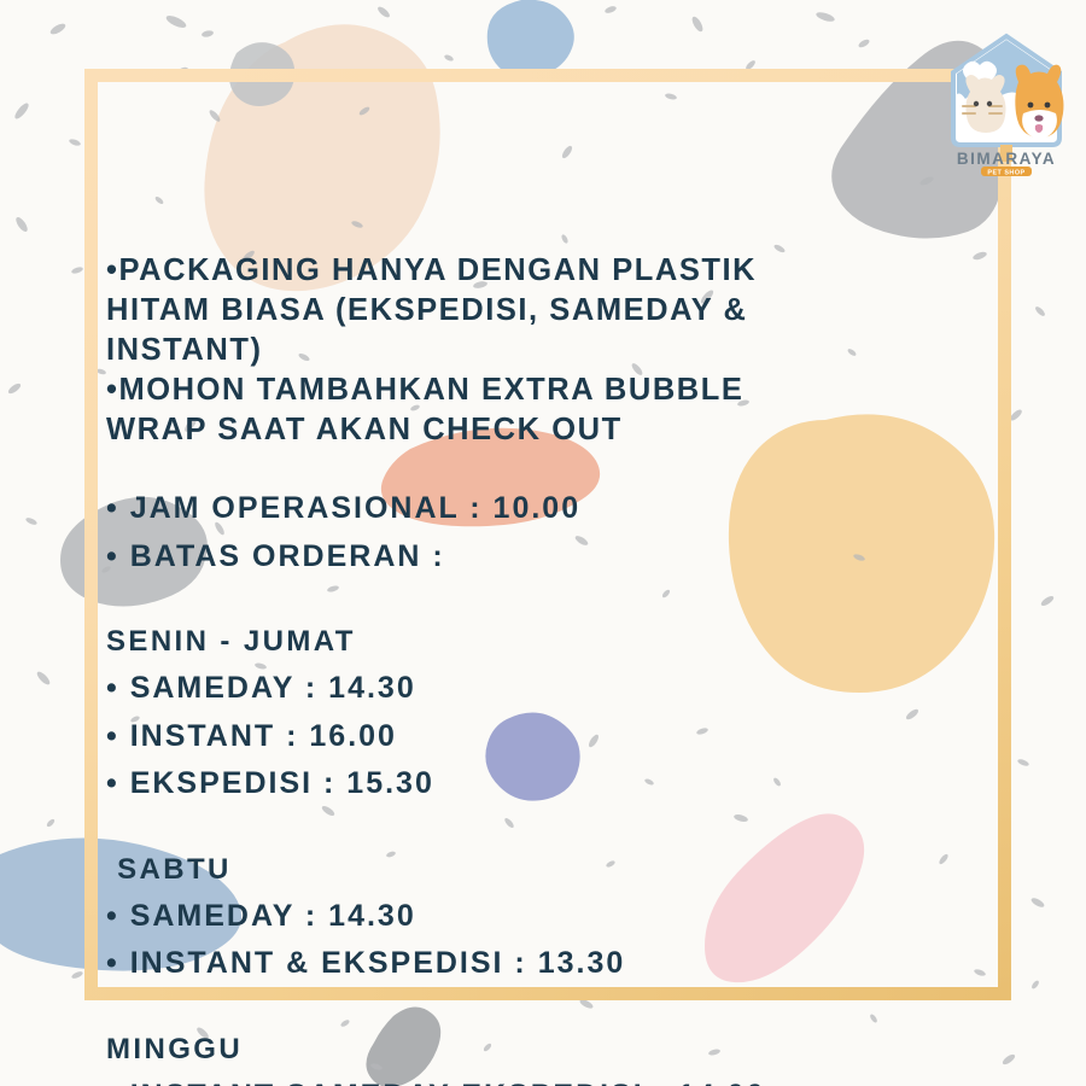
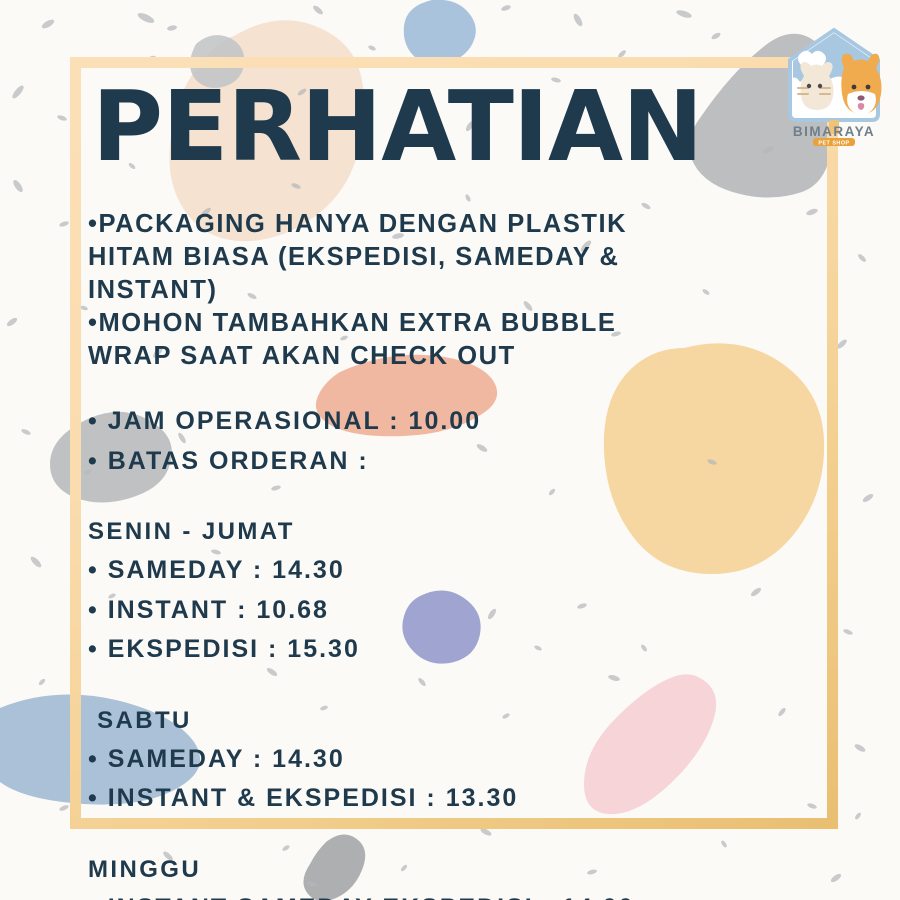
+ PERHATIAN
  •PACKAGING HANYA DENGAN PLASTIK
  HITAM BIASA (EKSPEDISI, SAMEDAY &
  INSTANT)
  •MOHON TAMBAHKAN EXTRA BUBBLE
  WRAP SAAT AKAN CHECK OUT
  • JAM OPERASIONAL : 10.00
  • BATAS ORDERAN :
  SENIN - JUMAT
  • SAMEDAY : 14.30
- • INSTANT : 16.00
+ • INSTANT : 10.68
  • EKSPEDISI : 15.30
  SABTU
  • SAMEDAY : 14.30
  • INSTANT & EKSPEDISI : 13.30
  MINGGU
  BIMARAYA
